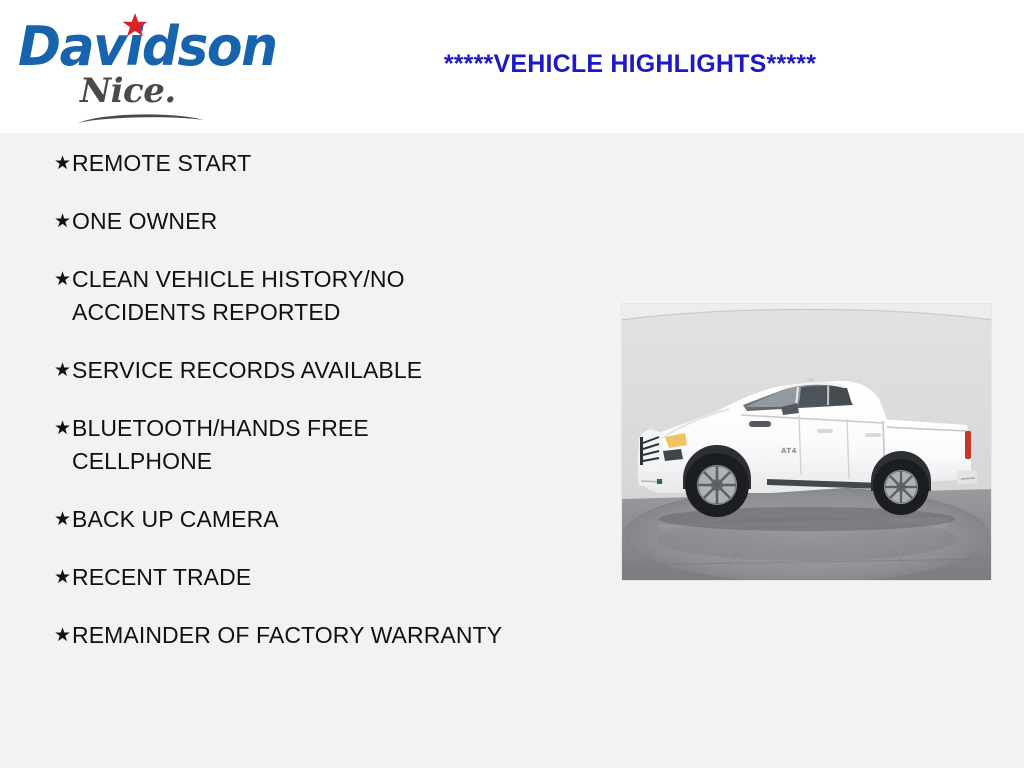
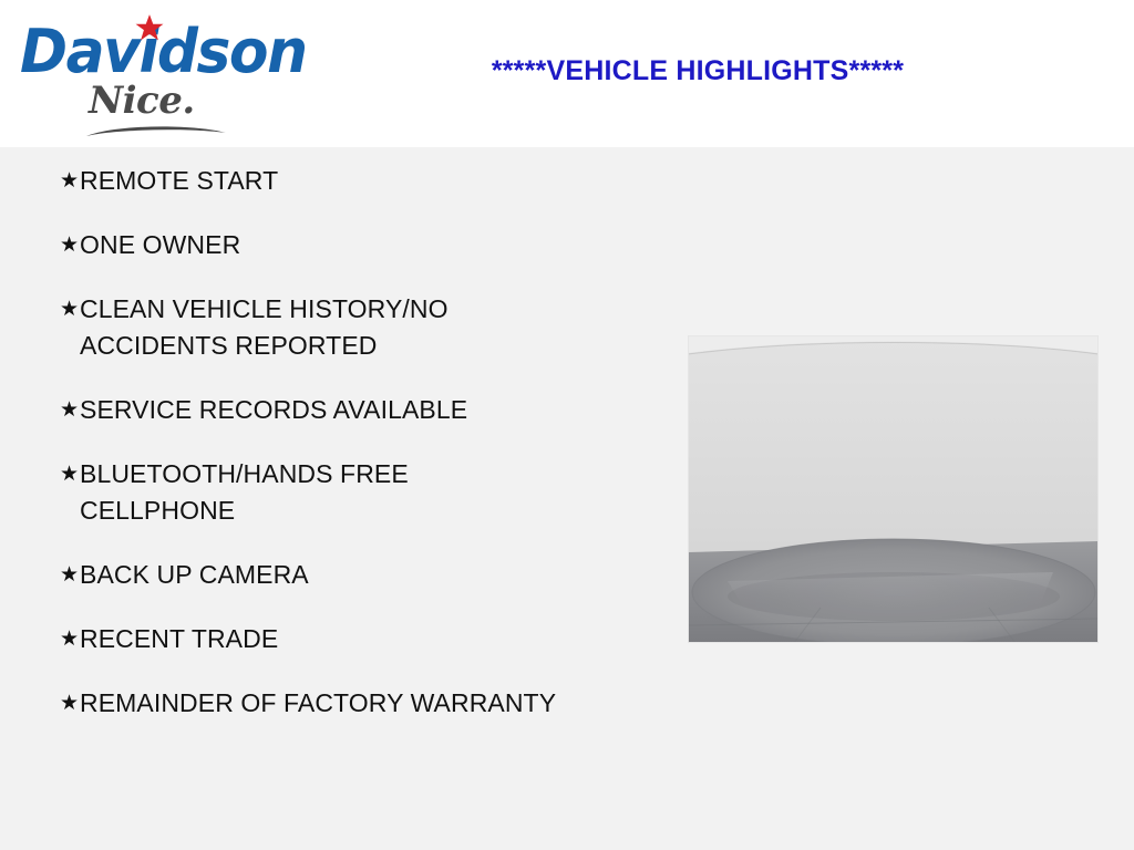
  Davidson
  Nice.
  *****VEHICLE HIGHLIGHTS*****
  ★
  REMOTE START
  ★
  ONE OWNER
  ★
  CLEAN VEHICLE HISTORY/NO ACCIDENTS REPORTED
  ★
  SERVICE RECORDS AVAILABLE
  ★
  BLUETOOTH/HANDS FREE CELLPHONE
  ★
  BACK UP CAMERA
  ★
  RECENT TRADE
  ★
  REMAINDER OF FACTORY WARRANTY
- AT4
